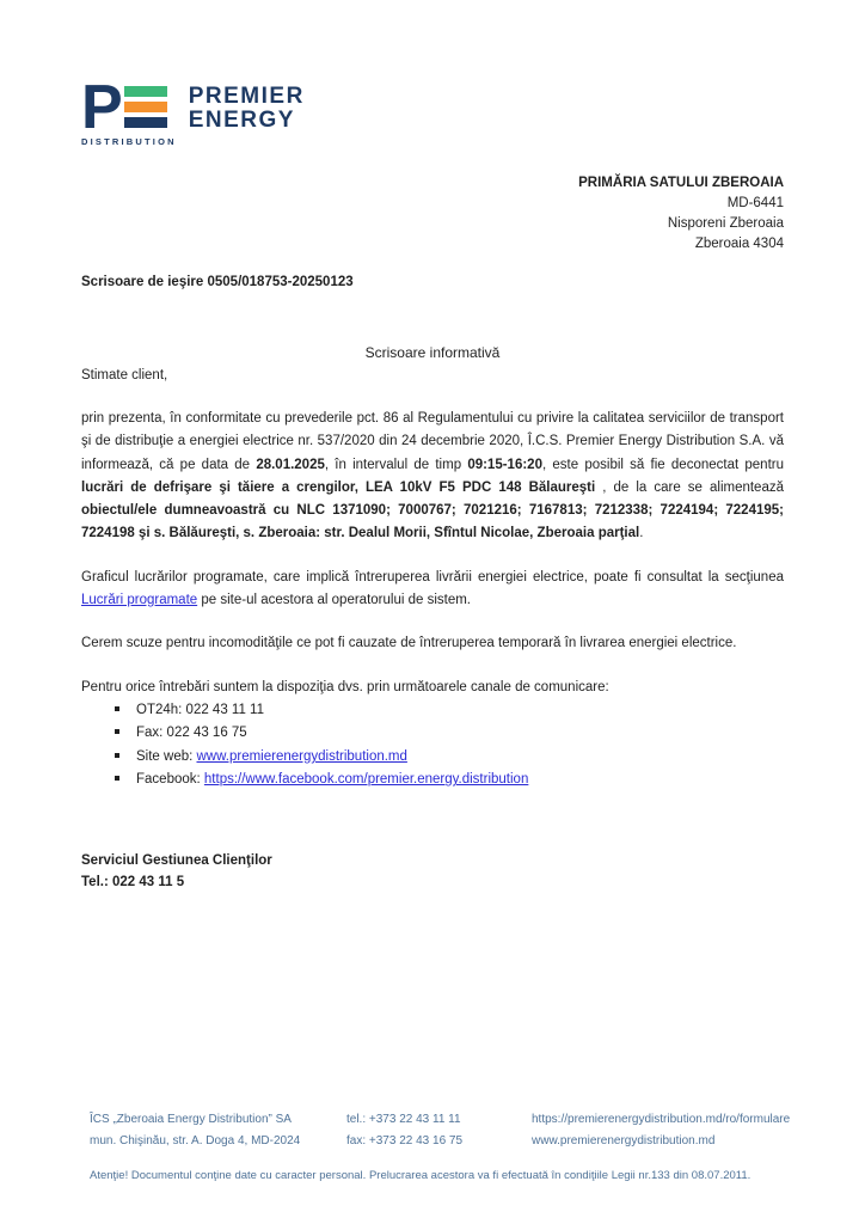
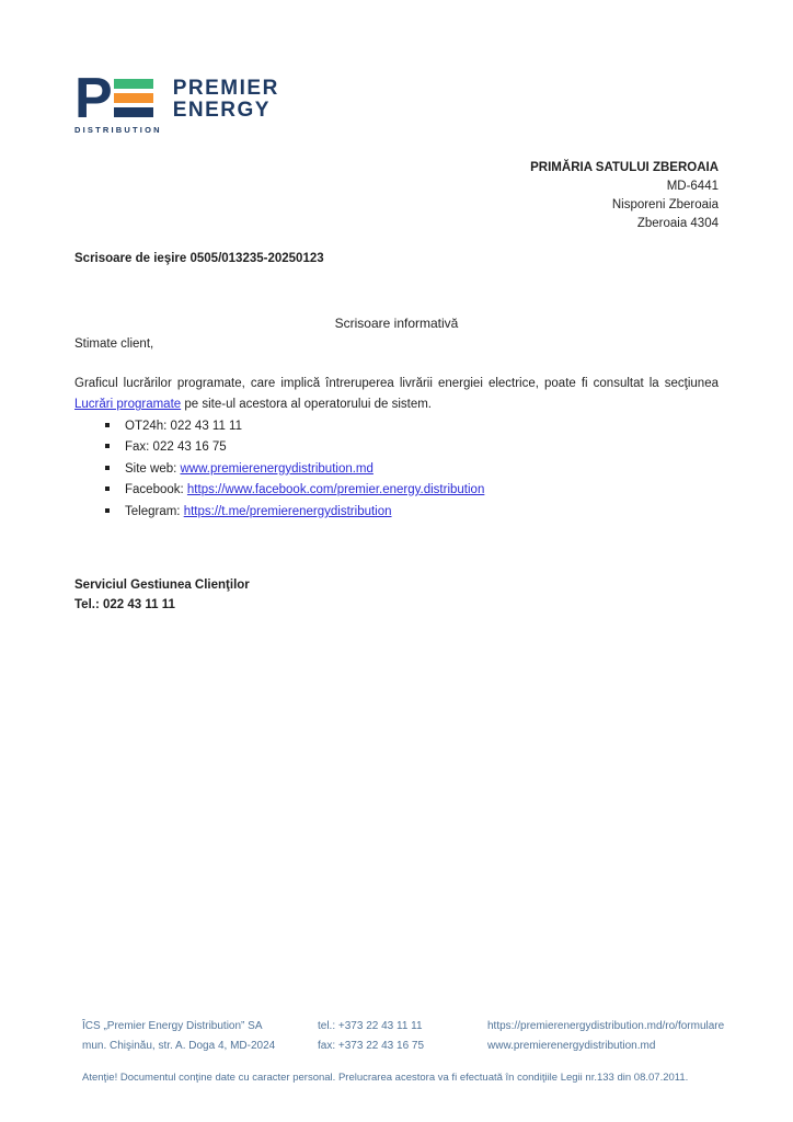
  P
  DISTRIBUTION
  PREMIER
  ENERGY
  PRIMĂRIA SATULUI ZBEROAIA
  MD-6441
  Nisporeni Zberoaia
  Zberoaia 4304
- Scrisoare de ieşire 0505/018753-20250123
+ Scrisoare de ieşire 0505/013235-20250123
  Scrisoare informativă
  Stimate client,
- prin prezenta, în conformitate cu prevederile pct. 86 al Regulamentului cu privire la calitatea serviciilor de transport şi de distribuţie a energiei electrice nr. 537/2020 din 24 decembrie 2020, Î.C.S. Premier Energy Distribution S.A. vă informează, că pe data de 28.01.2025, în intervalul de timp 09:15-16:20, este posibil să fie deconectat pentru lucrări de defrişare şi tăiere a crengilor, LEA 10kV F5 PDC 148 Bălaureşti , de la care se alimentează obiectul/ele dumneavoastră cu NLC 1371090; 7000767; 7021216; 7167813; 7212338; 7224194; 7224195; 7224198 şi s. Bălăureşti, s. Zberoaia: str. Dealul Morii, Sfîntul Nicolae, Zberoaia parţial.
  Graficul lucrărilor programate, care implică întreruperea livrării energiei electrice, poate fi consultat la secţiunea Lucrări programate pe site-ul acestora al operatorului de sistem.
- Cerem scuze pentru incomodităţile ce pot fi cauzate de întreruperea temporară în livrarea energiei electrice.
- Pentru orice întrebări suntem la dispoziţia dvs. prin următoarele canale de comunicare:
  OT24h: 022 43 11 11
  Fax: 022 43 16 75
  Site web: www.premierenergydistribution.md
  Facebook: https://www.facebook.com/premier.energy.distribution
+ Telegram: https://t.me/premierenergydistribution
  Serviciul Gestiunea Clienţilor
- Tel.: 022 43 11 5
+ Tel.: 022 43 11 11
- ÎCS „Zberoaia Energy Distribution” SA
+ ÎCS „Premier Energy Distribution” SA
  mun. Chişinău, str. A. Doga 4, MD-2024
  tel.: +373 22 43 11 11
  fax: +373 22 43 16 75
  https://premierenergydistribution.md/ro/formulare
  www.premierenergydistribution.md
  Atenţie! Documentul conţine date cu caracter personal. Prelucrarea acestora va fi efectuată în condiţiile Legii nr.133 din 08.07.2011.
